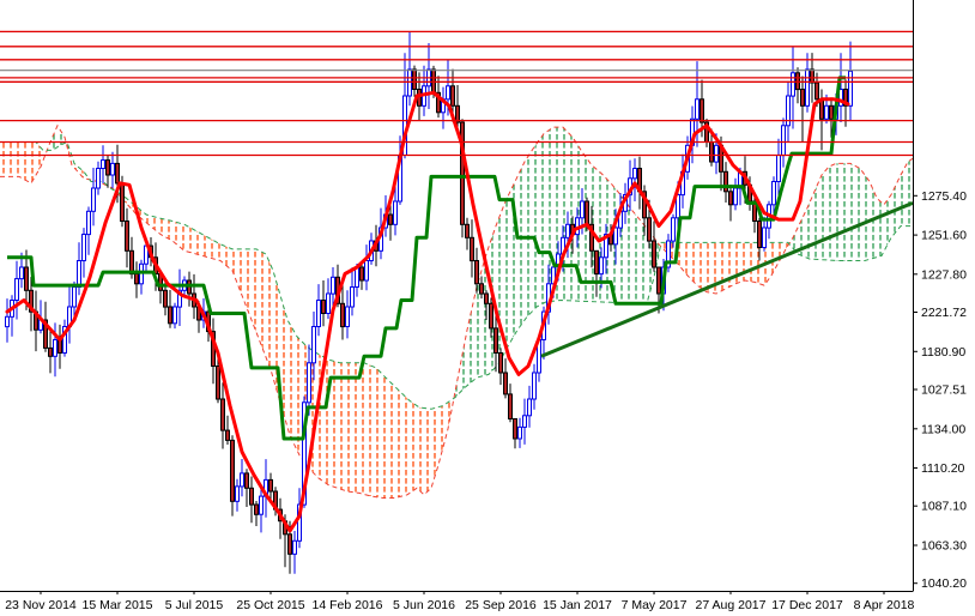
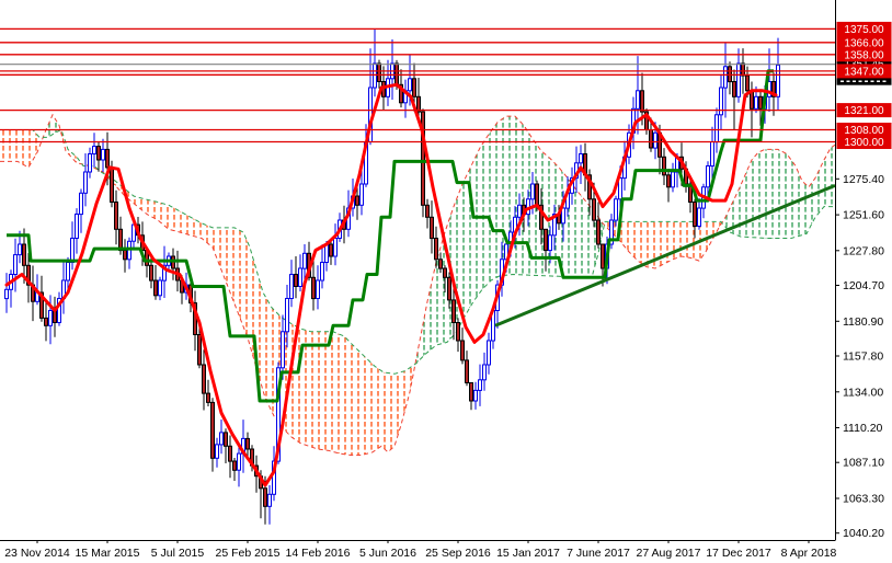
  1275.40
  1251.60
  1227.80
- 2221.72
+ 1204.70
  1180.90
- 1027.51
+ 1157.80
  1134.00
  1110.20
  1087.10
  1063.30
  1040.20
  23 Nov 2014
  15 Mar 2015
  5 Jul 2015
- 25 Oct 2015
+ 25 Feb 2015
  14 Feb 2016
  5 Jun 2016
  25 Sep 2016
  15 Jan 2017
- 7 May 2017
+ 7 June 2017
  27 Aug 2017
  17 Dec 2017
  8 Apr 2018
+ 1375.00
+ 1366.00
+ 1358.00
+ 1347.00
+ 1321.00
+ 1308.00
+ 1300.00
